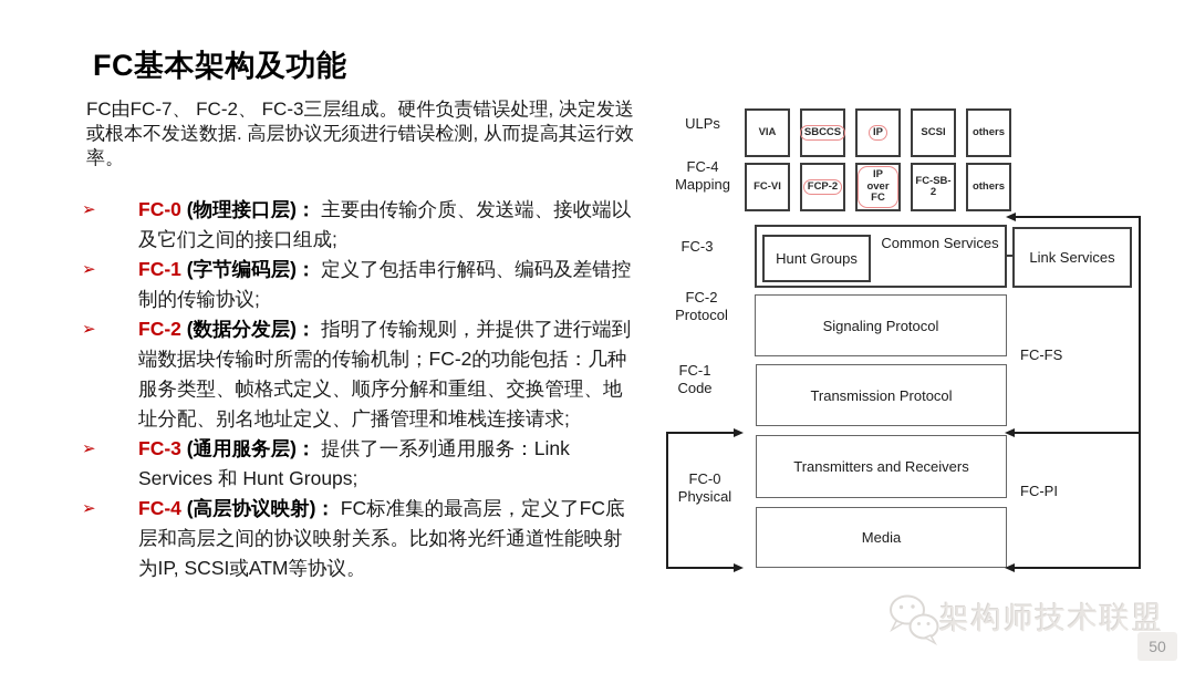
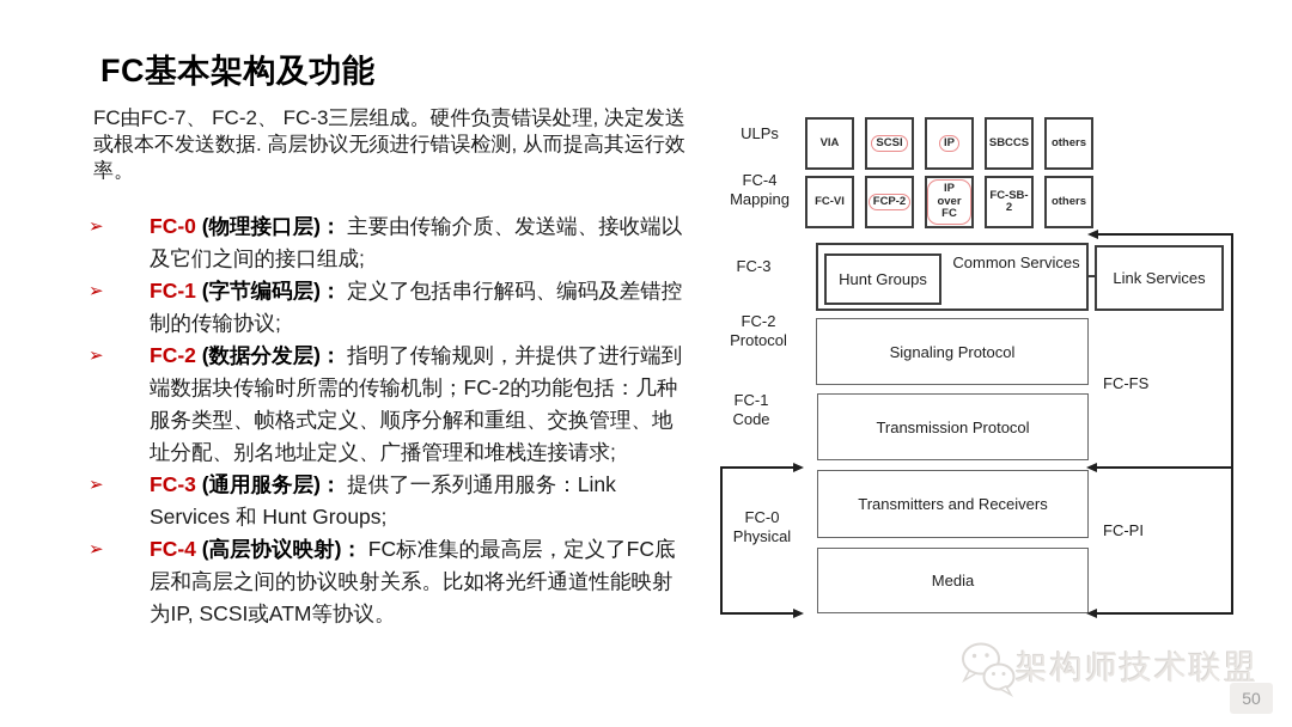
  FC基本架构及功能
  FC由FC-7、 FC-2、 FC-3三层组成。硬件负责错误处理, 决定发送或根本不发送数据. 高层协议无须进行错误检测, 从而提高其运行效率。
  ➢
  FC-0 (物理接口层)： 主要由传输介质、发送端、接收端以及它们之间的接口组成;
  ➢
  FC-1 (字节编码层)： 定义了包括串行解码、编码及差错控制的传输协议;
  ➢
  FC-2 (数据分发层)： 指明了传输规则，并提供了进行端到端数据块传输时所需的传输机制；FC-2的功能包括：几种服务类型、帧格式定义、顺序分解和重组、交换管理、地址分配、别名地址定义、广播管理和堆栈连接请求;
  ➢
  FC-3 (通用服务层)： 提供了一系列通用服务：Link Services 和 Hunt Groups;
  ➢
  FC-4 (高层协议映射)： FC标准集的最高层，定义了FC底层和高层之间的协议映射关系。比如将光纤通道性能映射为IP, SCSI或ATM等协议。
  ULPs
  FC-4
  Mapping
  FC-3
  FC-2
  Protocol
  FC-1
  Code
  FC-0
  Physical
  FC-FS
  FC-PI
  VIA
- SBCCS
+ SCSI
  IP
- SCSI
+ SBCCS
  others
  FC-VI
  FCP-2
  IP over FC
  FC-SB-2
  others
  Hunt Groups
  Common Services
  Link Services
  Signaling Protocol
  Transmission Protocol
  Transmitters and Receivers
  Media
  架构师技术联盟
  50
